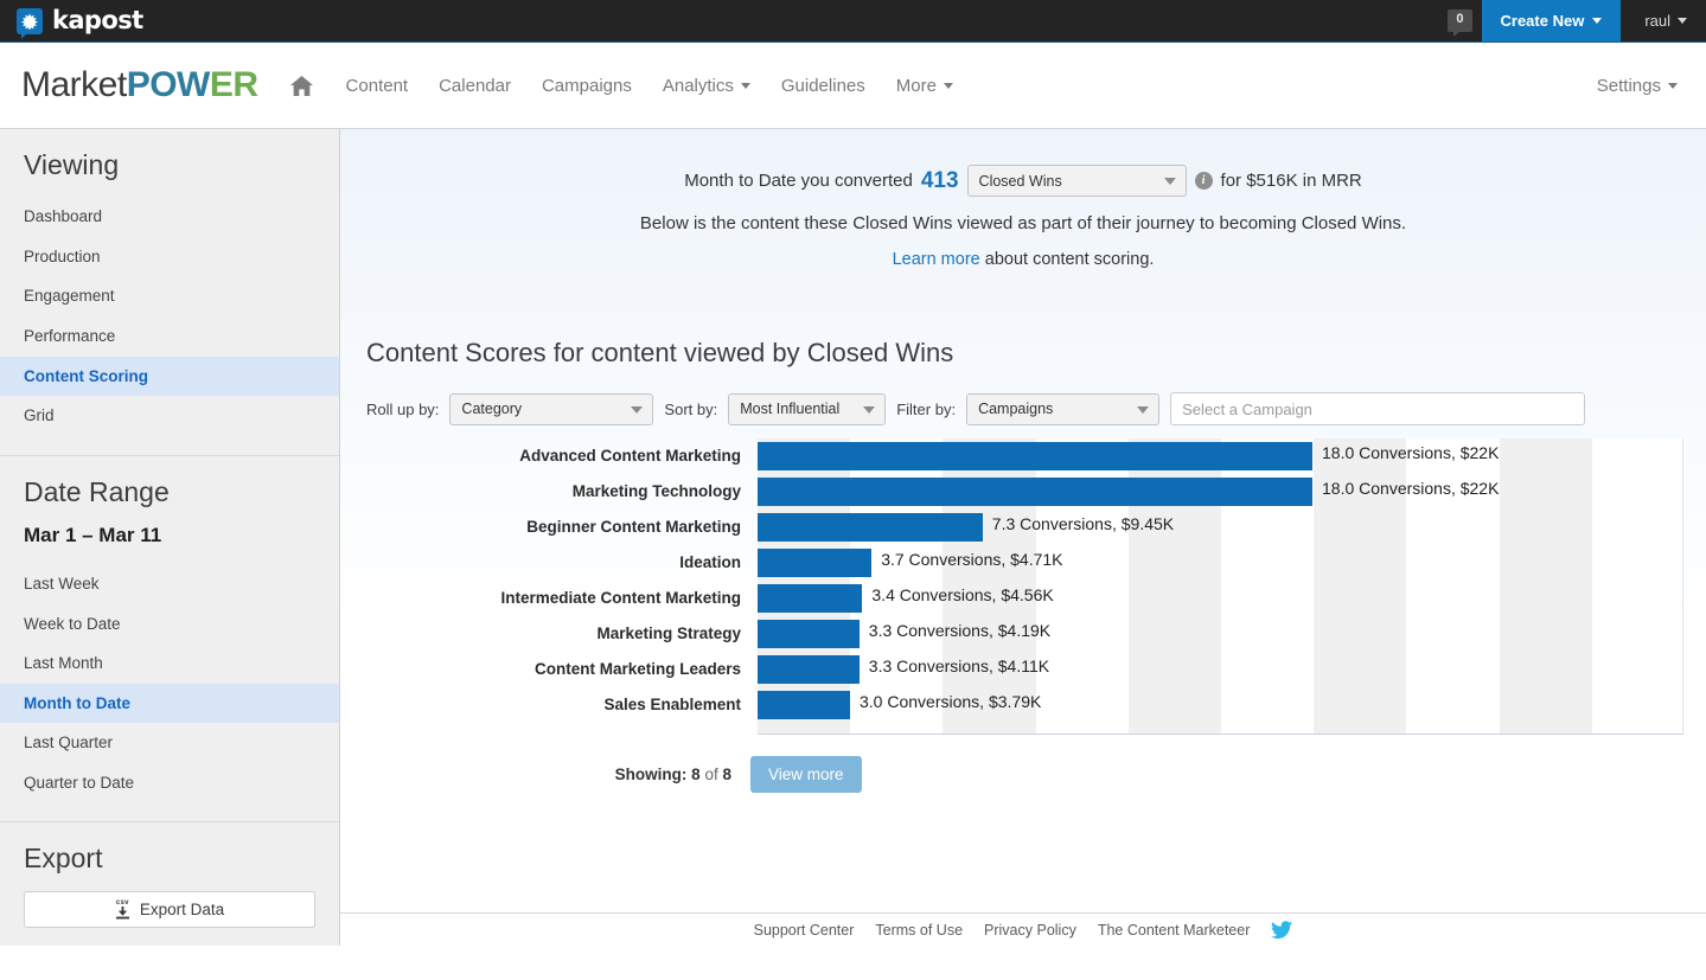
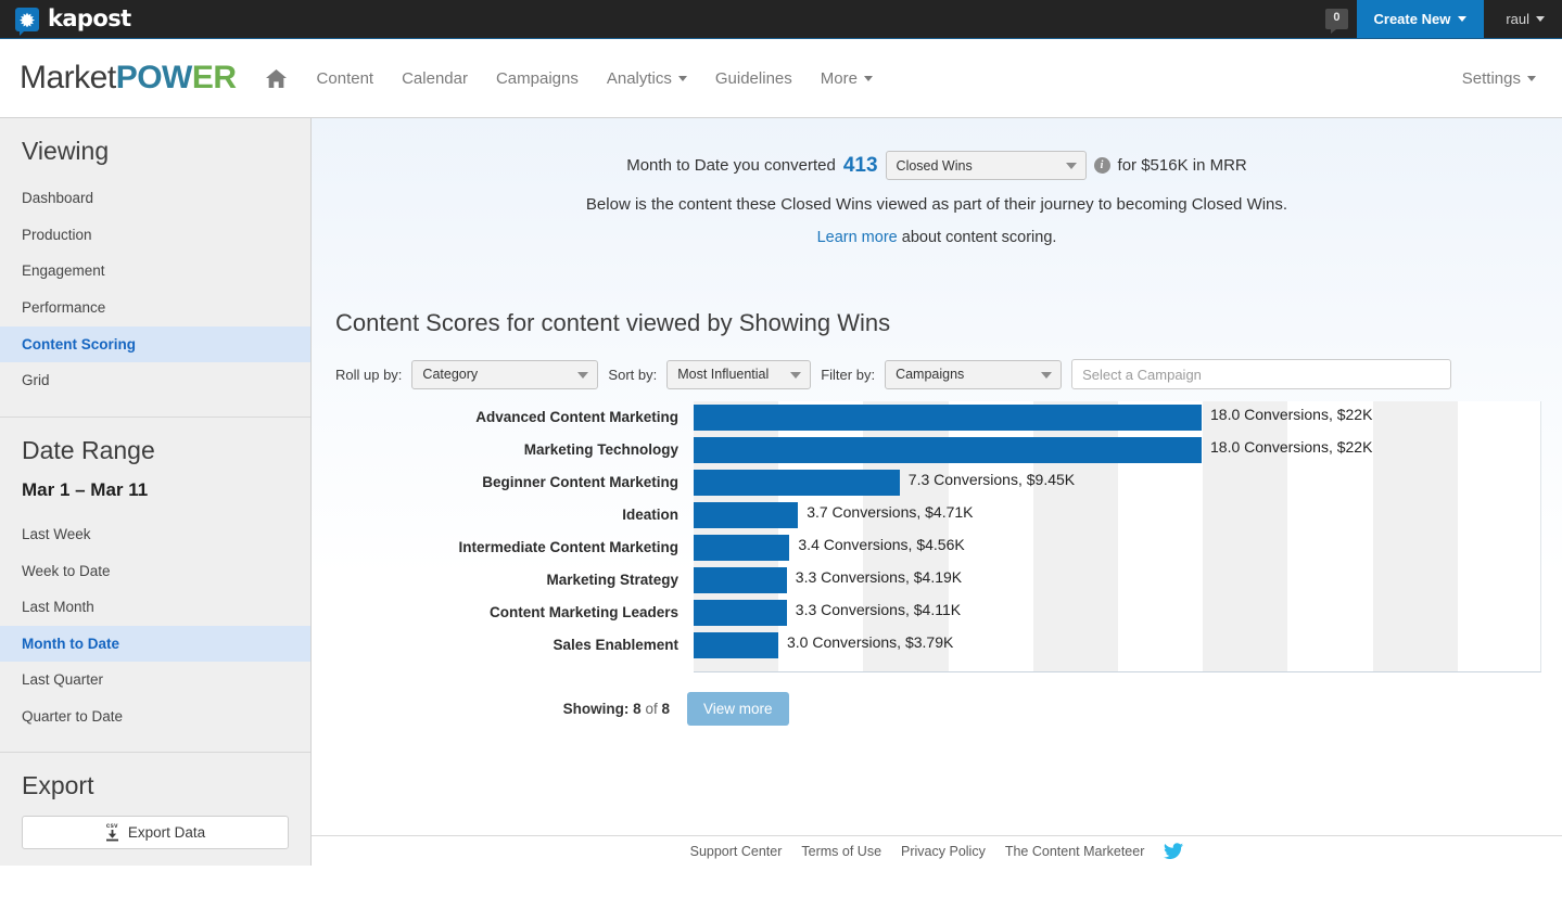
  kapost
  0
  Create New
  raul
  MarketPOWER
  Content
  Calendar
  Campaigns
  Analytics
  Guidelines
  More
  Settings
  Viewing
  Dashboard
  Production
  Engagement
  Performance
  Content Scoring
  Grid
  Date Range
  Mar 1 – Mar 11
  Last Week
  Week to Date
  Last Month
  Month to Date
  Last Quarter
  Quarter to Date
  Export
  Export Data
  Month to Date you converted
  413
  Closed Wins
  i
  for $516K in MRR
  Below is the content these Closed Wins viewed as part of their journey to becoming Closed Wins.
  Learn more about content scoring.
- Content Scores for content viewed by Closed Wins
+ Content Scores for content viewed by Showing Wins
  Roll up by:
  Category
  Sort by:
  Most Influential
  Filter by:
  Campaigns
  Select a Campaign
  Advanced Content Marketing
  Marketing Technology
  Beginner Content Marketing
  Ideation
  Intermediate Content Marketing
  Marketing Strategy
  Content Marketing Leaders
  Sales Enablement
  18.0 Conversions, $22K
  18.0 Conversions, $22K
  7.3 Conversions, $9.45K
  3.7 Conversions, $4.71K
  3.4 Conversions, $4.56K
  3.3 Conversions, $4.19K
  3.3 Conversions, $4.11K
  3.0 Conversions, $3.79K
  Showing: 8 of 8
  View more
  Support Center
  Terms of Use
  Privacy Policy
  The Content Marketeer
